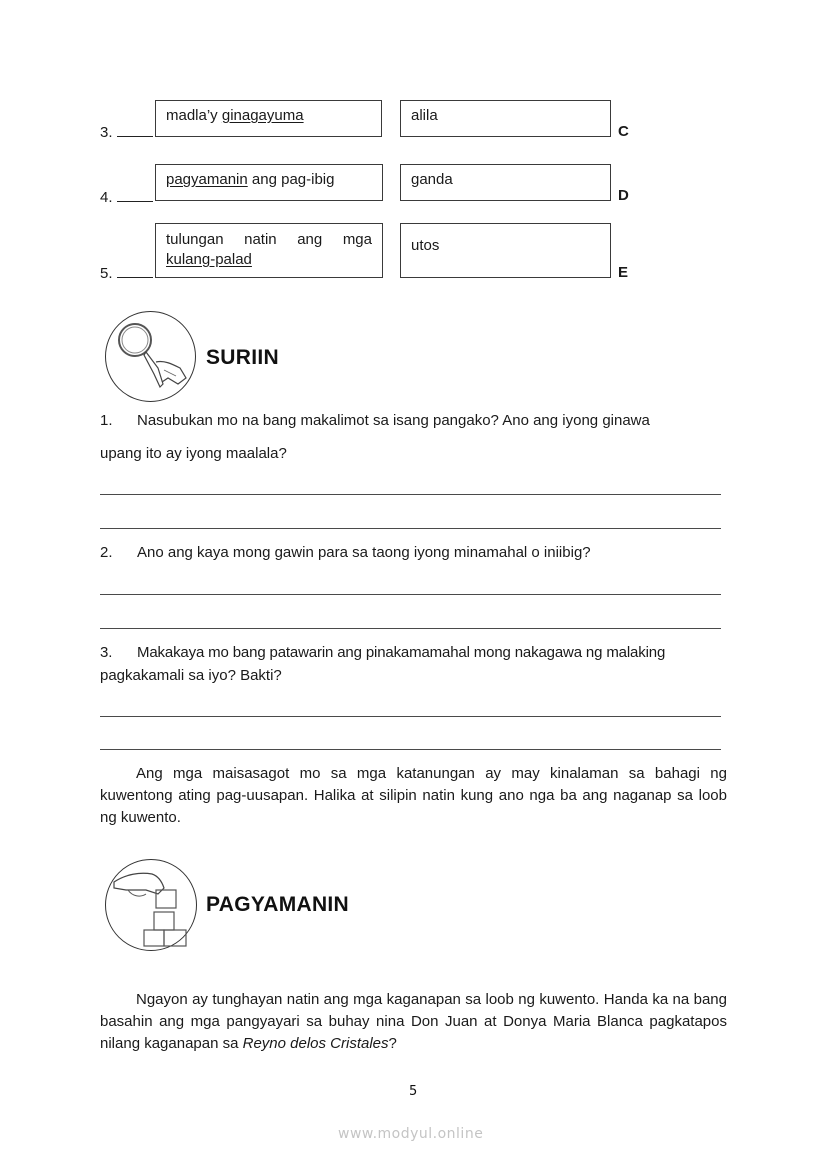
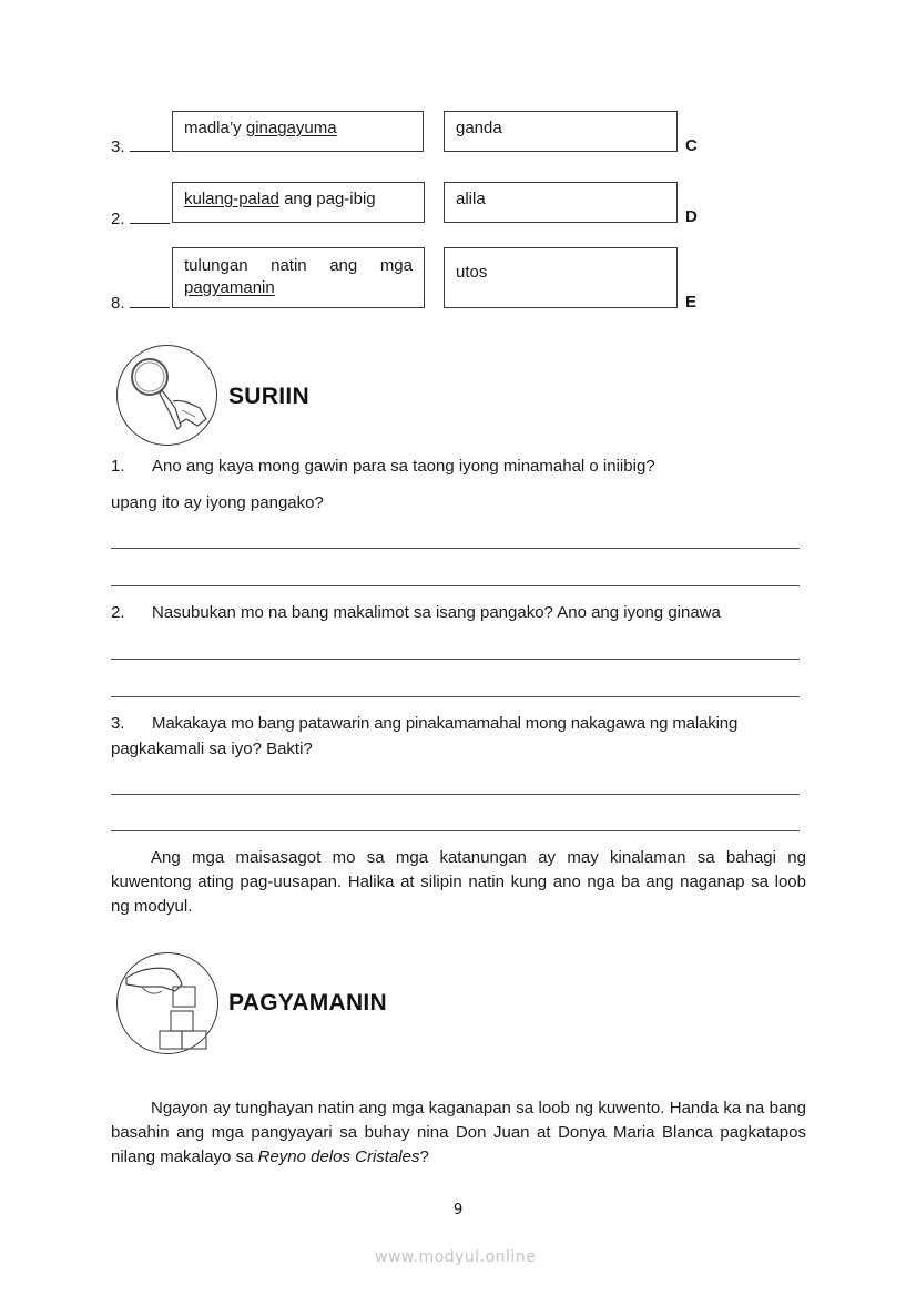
  3.
  madla’y ginagayuma
- alila
+ ganda
  C
- 4.
+ 2.
- pagyamanin ang pag-ibig
+ kulang-palad ang pag-ibig
- ganda
+ alila
  D
- 5.
+ 8.
- tulungan natin ang mga kulang-palad
+ tulungan natin ang mga pagyamanin
  utos
  E
  SURIIN
- 1. Nasubukan mo na bang makalimot sa isang pangako? Ano ang iyong ginawa
+ 1. Ano ang kaya mong gawin para sa taong iyong minamahal o iniibig?
- upang ito ay iyong maalala?
+ upang ito ay iyong pangako?
- 2. Ano ang kaya mong gawin para sa taong iyong minamahal o iniibig?
+ 2. Nasubukan mo na bang makalimot sa isang pangako? Ano ang iyong ginawa
  3. Makakaya mo bang patawarin ang pinakamamahal mong nakagawa ng malaking
  pagkakamali sa iyo? Bakti?
- Ang mga maisasagot mo sa mga katanungan ay may kinalaman sa bahagi ng kuwentong ating pag-uusapan. Halika at silipin natin kung ano nga ba ang naganap sa loob ng kuwento.
+ Ang mga maisasagot mo sa mga katanungan ay may kinalaman sa bahagi ng kuwentong ating pag-uusapan. Halika at silipin natin kung ano nga ba ang naganap sa loob ng modyul.
  PAGYAMANIN
- Ngayon ay tunghayan natin ang mga kaganapan sa loob ng kuwento. Handa ka na bang basahin ang mga pangyayari sa buhay nina Don Juan at Donya Maria Blanca pagkatapos nilang kaganapan sa Reyno delos Cristales?
+ Ngayon ay tunghayan natin ang mga kaganapan sa loob ng kuwento. Handa ka na bang basahin ang mga pangyayari sa buhay nina Don Juan at Donya Maria Blanca pagkatapos nilang makalayo sa Reyno delos Cristales?
- 5
+ 9
  www.modyul.online
